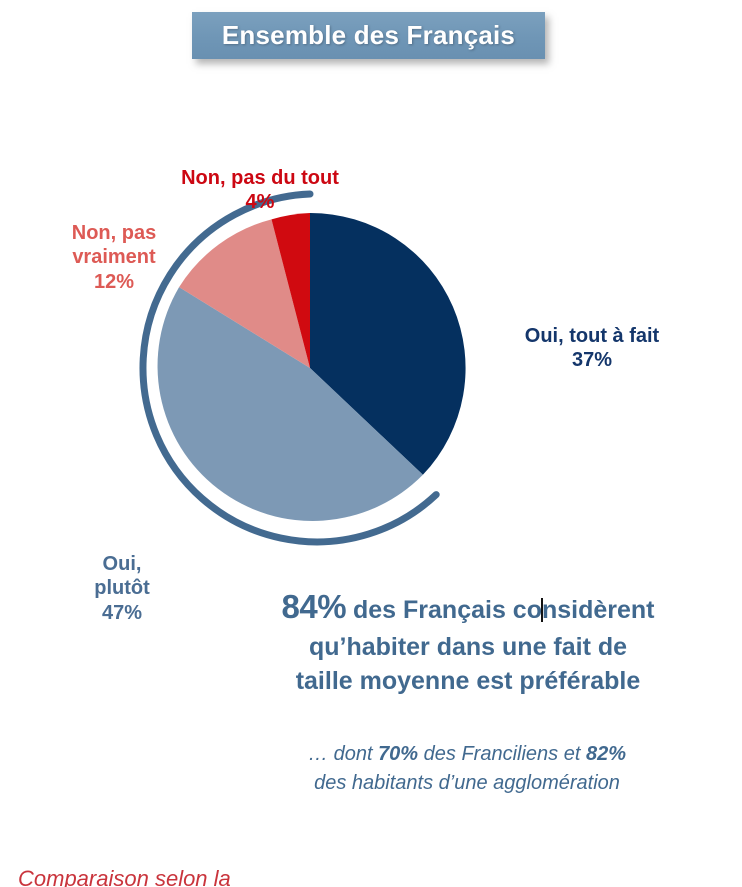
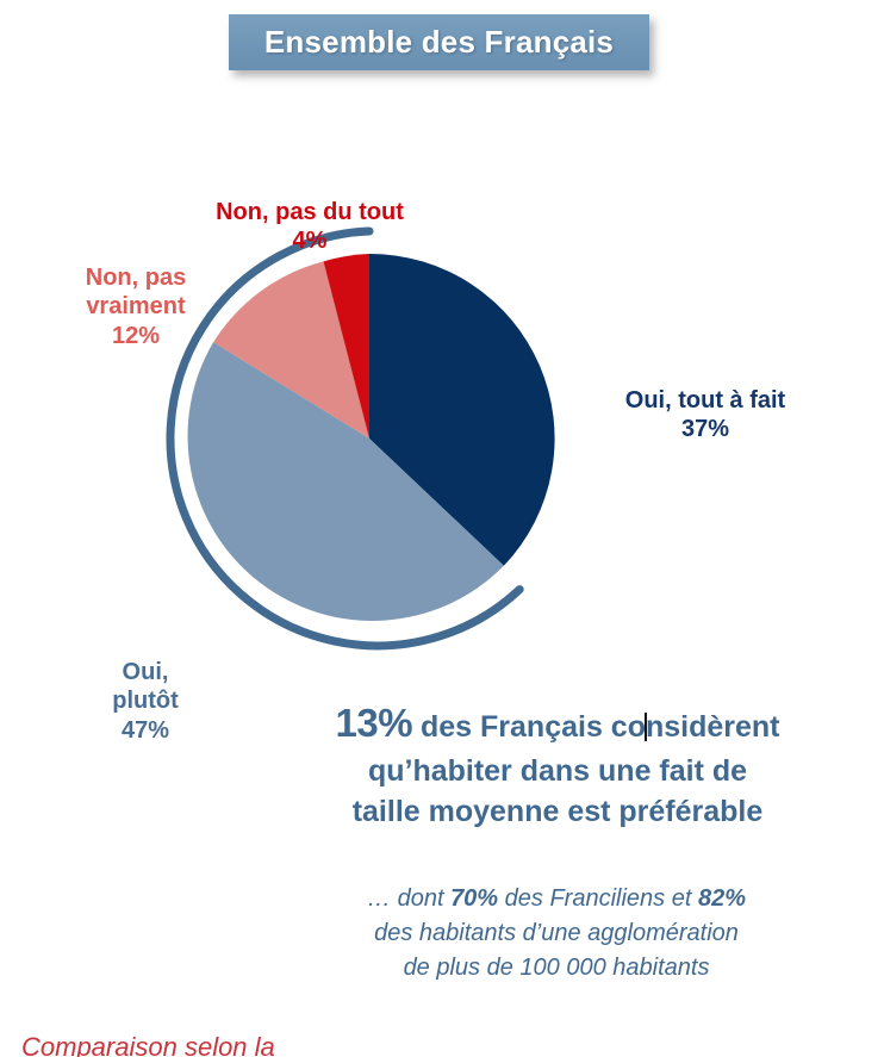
  Ensemble des Français
  Non, pas du tout
  4%
  Non, pas
  vraiment
  12%
  Oui, tout à fait
  37%
  Oui,
  plutôt
  47%
- 84% des Français considèrent
+ 13% des Français considèrent
  qu’habiter dans une fait de
  taille moyenne est préférable
  … dont 70% des Franciliens et 82%
  des habitants d’une agglomération
+ de plus de 100 000 habitants
  Comparaison selon la
